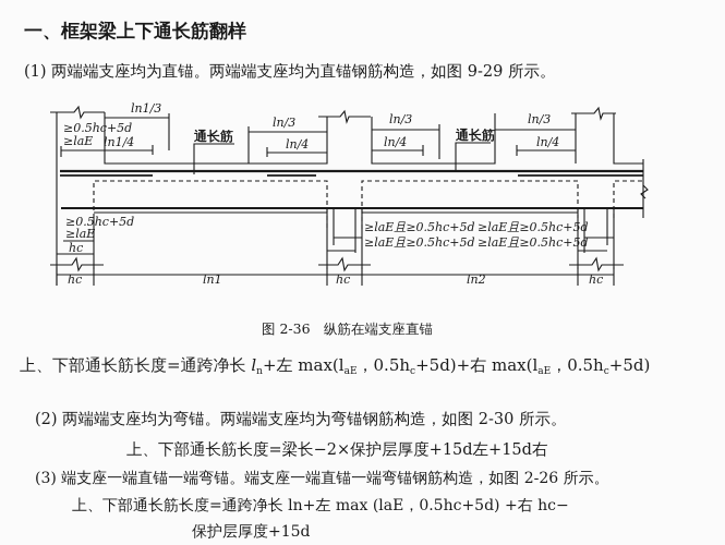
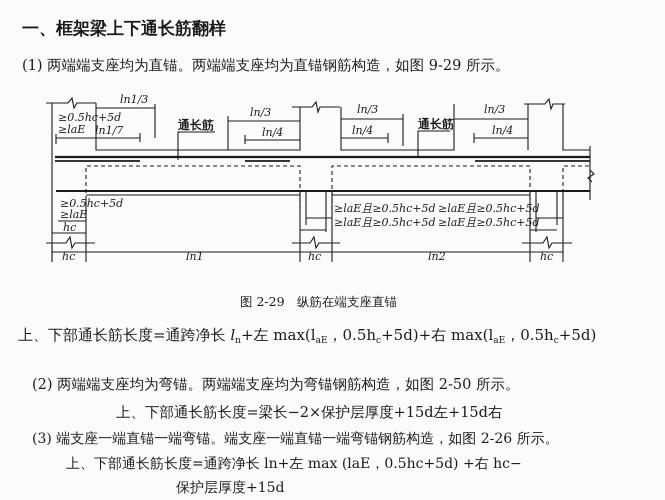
  一、框架梁上下通长筋翻样
  (1) 两端端支座均为直锚。两端端支座均为直锚钢筋构造，如图 9-29 所示。
  ln1/3
  ≥0.5hc+5d
  ≥laE
- ln1/4
+ ln1/7
  通长筋
  ln/3
  ln/4
  ln/3
  ln/4
  通长筋
  ln/3
  ln/4
  ≥0.5hc+5d
  ≥laE
  hc
  hc
  ln1
  hc
  ln2
  hc
  ≥laE且≥0.5hc+5d
  ≥laE且≥0.5hc+5d
  ≥laE且≥0.5hc+5d
  ≥laE且≥0.5hc+5d
- 图 2-36 纵筋在端支座直锚
+ 图 2-29 纵筋在端支座直锚
  上、下部通长筋长度=通跨净长 ln+左 max(laE，0.5hc+5d)+右 max(laE，0.5hc+5d)
- (2) 两端端支座均为弯锚。两端端支座均为弯锚钢筋构造，如图 2-30 所示。
+ (2) 两端端支座均为弯锚。两端端支座均为弯锚钢筋构造，如图 2-50 所示。
  上、下部通长筋长度=梁长−2×保护层厚度+15d左+15d右
  (3) 端支座一端直锚一端弯锚。端支座一端直锚一端弯锚钢筋构造，如图 2-26 所示。
  上、下部通长筋长度=通跨净长 ln+左 max (laE，0.5hc+5d) +右 hc−
  保护层厚度+15d
